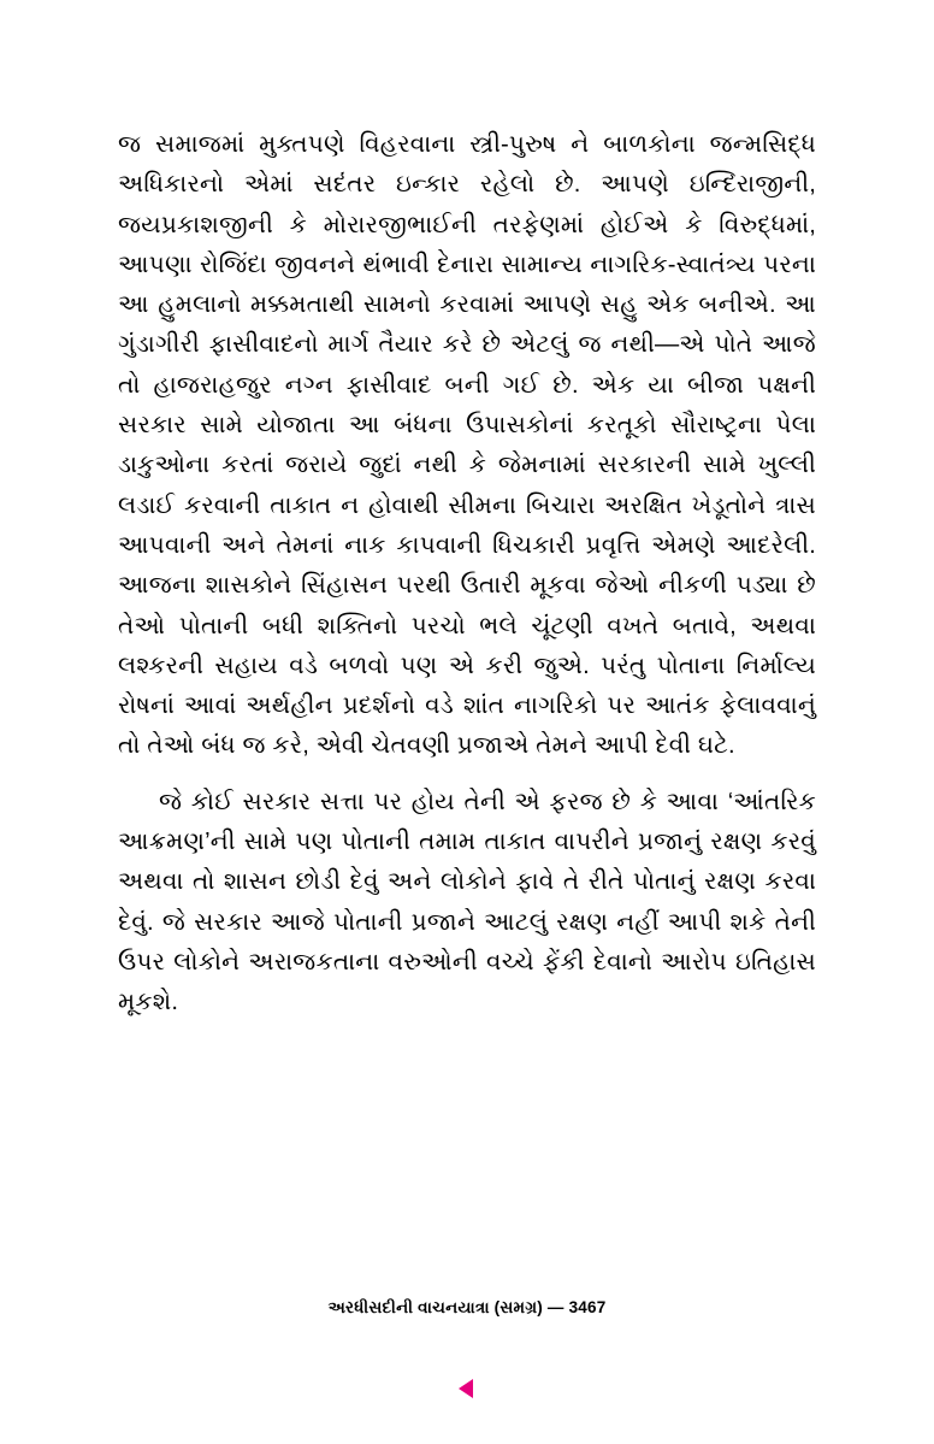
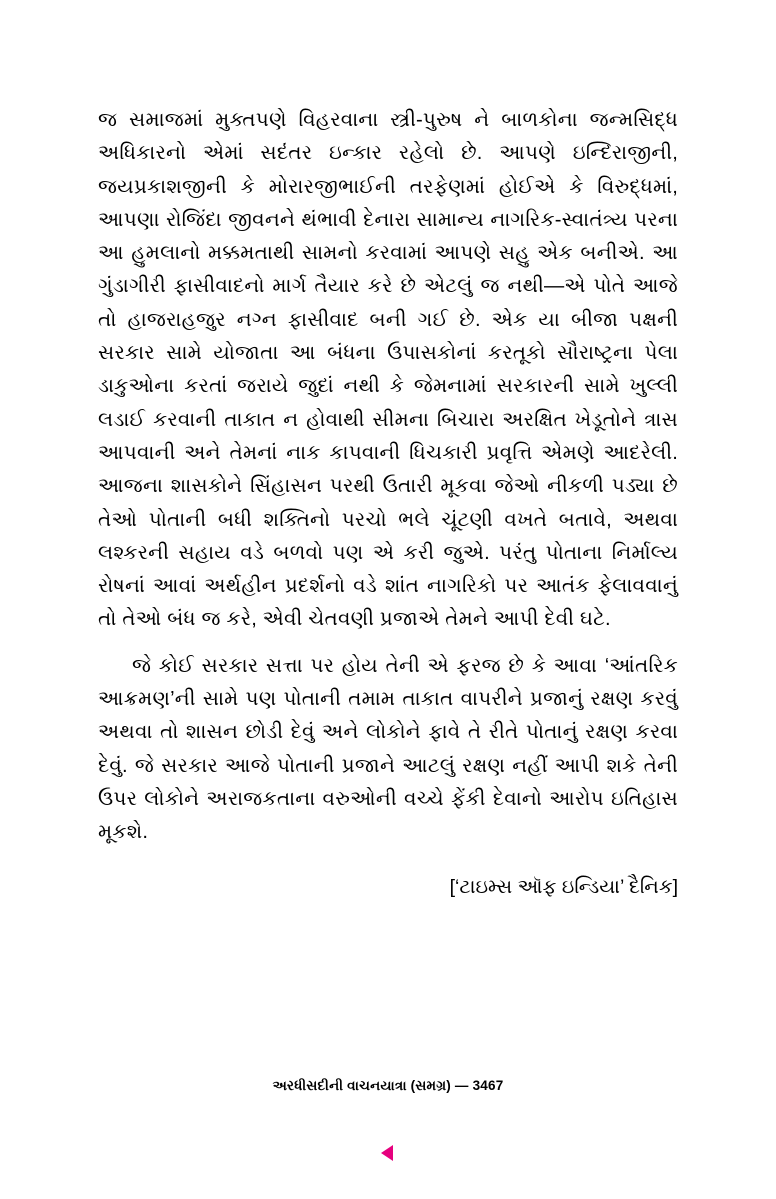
  જ સમાજમાં મુક્તપણે વિહરવાના સ્ત્રી-પુરુષ ને બાળકોના જન્મસિદ્ધ અધિકારનો એમાં સદંતર ઇન્કાર રહેલો છે. આપણે ઇન્દિરાજીની, જયપ્રકાશજીની કે મોરારજીભાઈની તરફેણમાં હોઈએ કે વિરુદ્ધમાં, આપણા રોજિંદા જીવનને થંભાવી દેનારા સામાન્ય નાગરિક-સ્વાતંત્ર્ય પરના આ હુમલાનો મક્કમતાથી સામનો કરવામાં આપણે સહુ એક બનીએ. આ ગુંડાગીરી ફાસીવાદનો માર્ગ તૈયાર કરે છે એટલું જ નથી—એ પોતે આજે તો હાજરાહજુર નગ્ન ફાસીવાદ બની ગઈ છે. એક યા બીજા પક્ષની સરકાર સામે યોજાતા આ બંધના ઉપાસકોનાં કરતૂકો સૌરાષ્ટ્રના પેલા ડાકુઓના કરતાં જરાયે જુદાં નથી કે જેમનામાં સરકારની સામે ખુલ્લી લડાઈ કરવાની તાકાત ન હોવાથી સીમના બિચારા અરક્ષિત ખેડૂતોને ત્રાસ આપવાની અને તેમનાં નાક કાપવાની ધિચકારી પ્રવૃત્તિ એમણે આદરેલી. આજના શાસકોને સિંહાસન પરથી ઉતારી મૂકવા જેઓ નીકળી પડ્યા છે તેઓ પોતાની બધી શક્તિનો પરચો ભલે ચૂંટણી વખતે બતાવે, અથવા લશ્કરની સહાય વડે બળવો પણ એ કરી જુએ. પરંતુ પોતાના નિર્માલ્ય રોષનાં આવાં અર્થહીન પ્રદર્શનો વડે શાંત નાગરિકો પર આતંક ફેલાવવાનું તો તેઓ બંધ જ કરે, એવી ચેતવણી પ્રજાએ તેમને આપી દેવી ઘટે.
  જે કોઈ સરકાર સત્તા પર હોય તેની એ ફરજ છે કે આવા ‘આંતરિક આક્રમણ’ની સામે પણ પોતાની તમામ તાકાત વાપરીને પ્રજાનું રક્ષણ કરવું અથવા તો શાસન છોડી દેવું અને લોકોને ફાવે તે રીતે પોતાનું રક્ષણ કરવા દેવું. જે સરકાર આજે પોતાની પ્રજાને આટલું રક્ષણ નહીં આપી શકે તેની ઉપર લોકોને અરાજકતાના વરુઓની વચ્ચે ફેંકી દેવાનો આરોપ ઇતિહાસ મૂકશે.
+ [‘ટાઇમ્સ ઑફ ઇન્ડિયા’ દૈનિક]
  અરધીસદીની વાચનયાત્રા (સમગ્ર) — 3467
